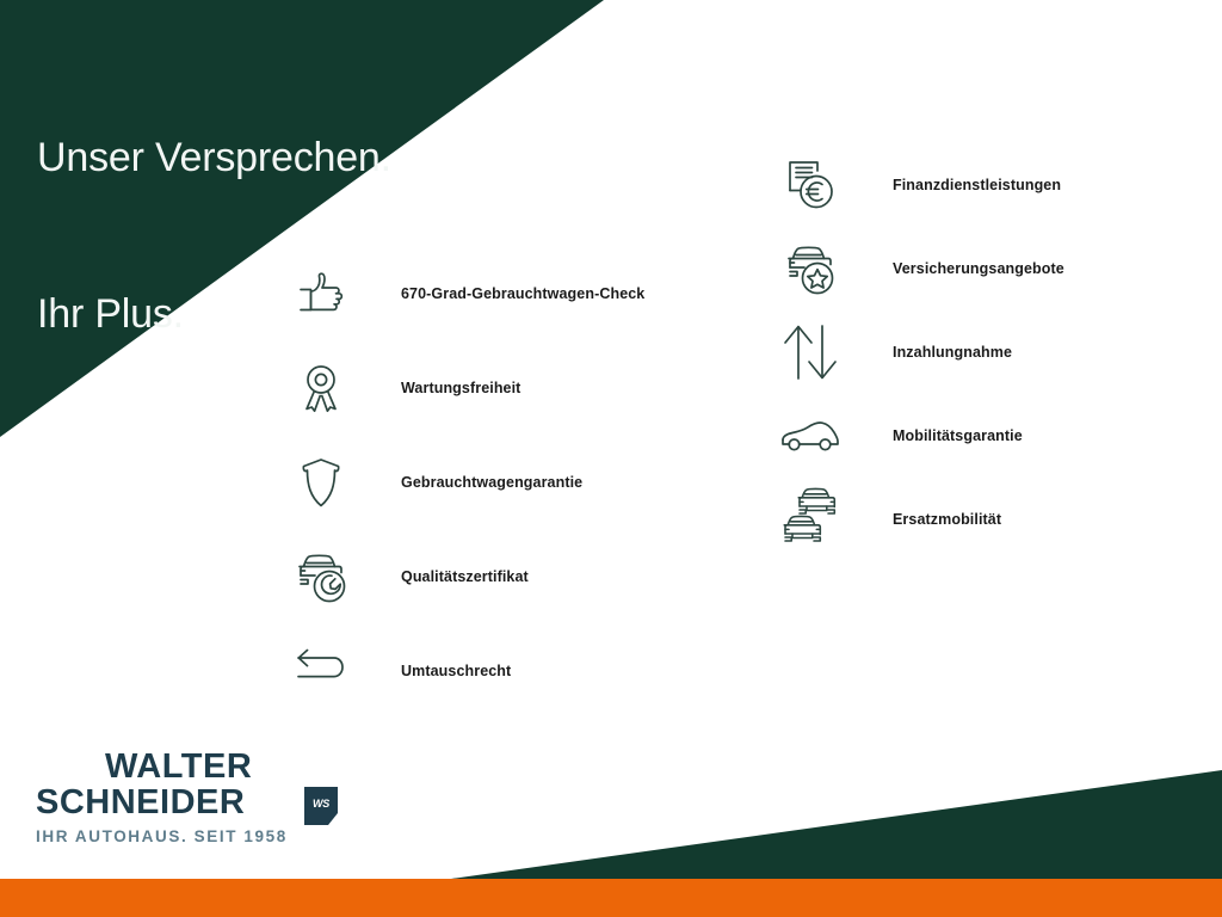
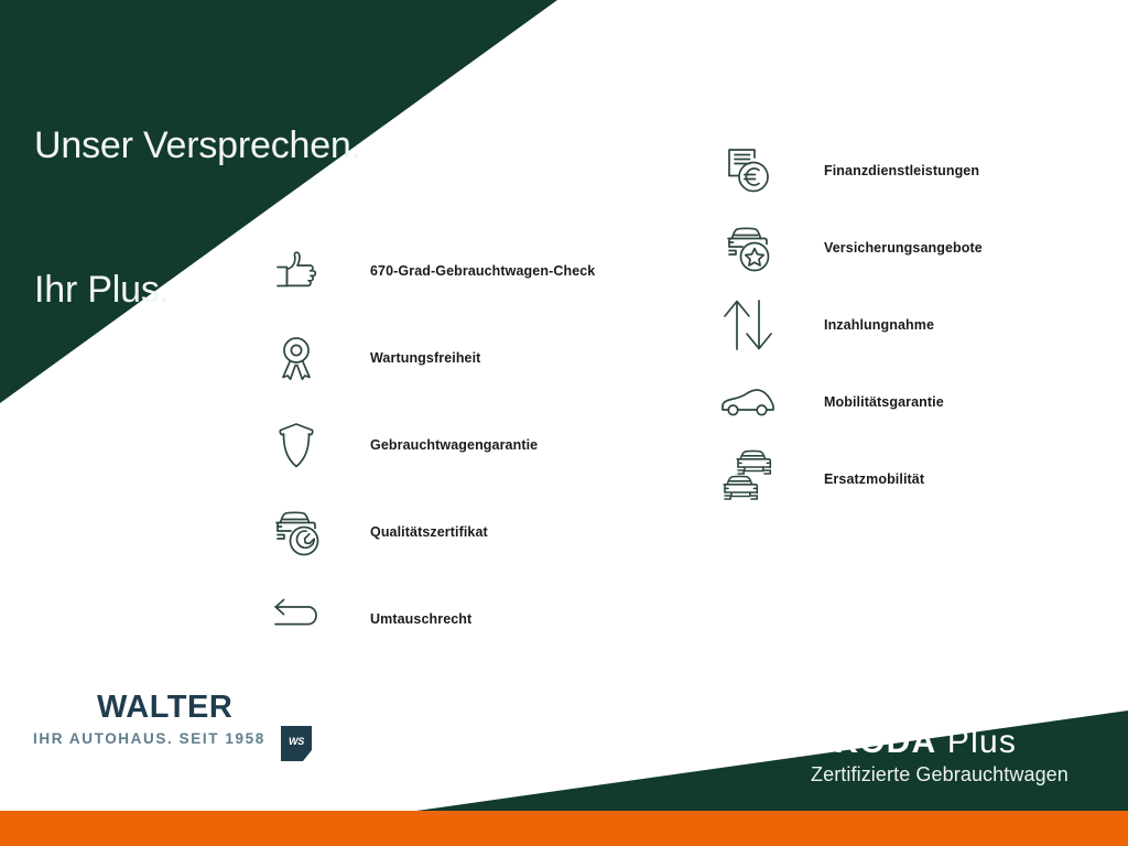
  Unser Versprechen.
  Ihr Plus.
  670-Grad-Gebrauchtwagen-Check
  Wartungsfreiheit
  Gebrauchtwagengarantie
  Qualitätszertifikat
  Umtauschrecht
  Finanzdienstleistungen
  Versicherungsangebote
  Inzahlungnahme
  Mobilitätsgarantie
  Ersatzmobilität
  WALTER
- SCHNEIDER
  IHR AUTOHAUS. SEIT 1958
  WS
+ ŠKODA Plus
+ Zertifizierte Gebrauchtwagen
